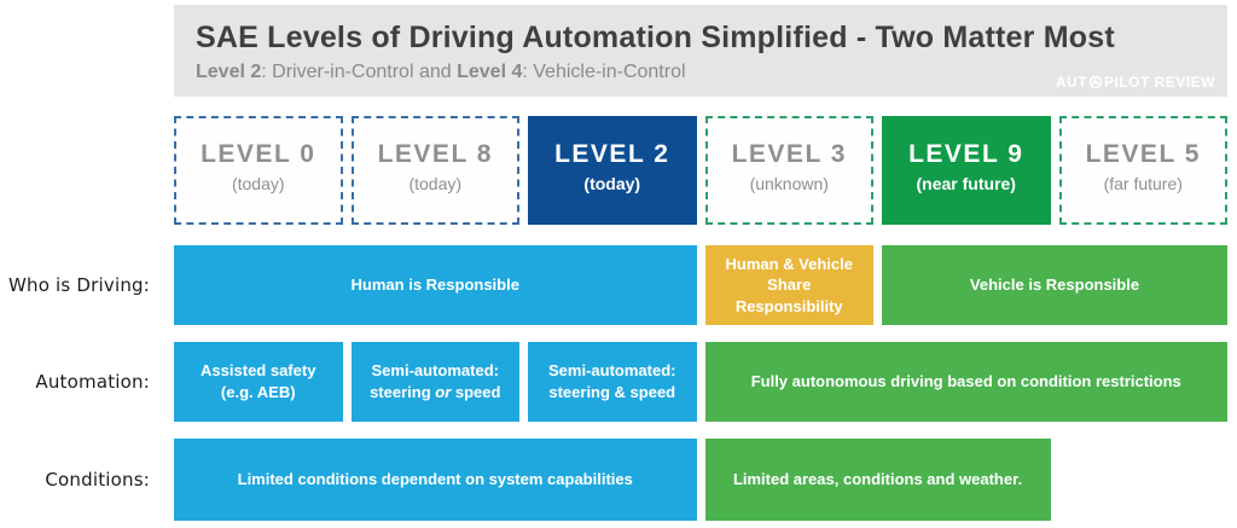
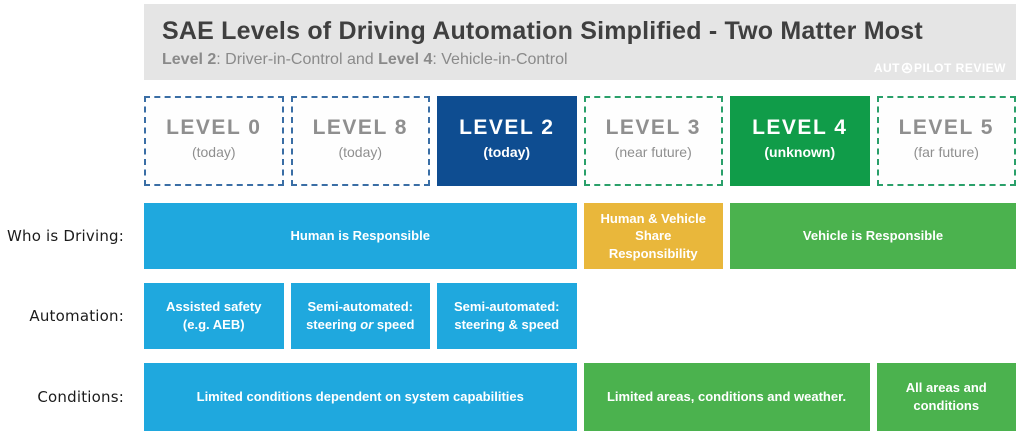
  SAE Levels of Driving Automation Simplified - Two Matter Most
  Level 2: Driver-in-Control and Level 4: Vehicle-in-Control
  AUT
  PILOT REVIEW
  LEVEL 0
  (today)
  LEVEL 8
  (today)
  LEVEL 2
  (today)
  LEVEL 3
- (unknown)
+ (near future)
- LEVEL 9
+ LEVEL 4
- (near future)
+ (unknown)
  LEVEL 5
  (far future)
  Who is Driving:
  Human is Responsible
  Human & Vehicle Share Responsibility
  Vehicle is Responsible
  Automation:
  Assisted safety
  (e.g. AEB)
  Semi-automated:
  steering or speed
  Semi-automated:
  steering & speed
- Fully autonomous driving based on condition restrictions
  Conditions:
  Limited conditions dependent on system capabilities
  Limited areas, conditions and weather.
+ All areas and conditions
